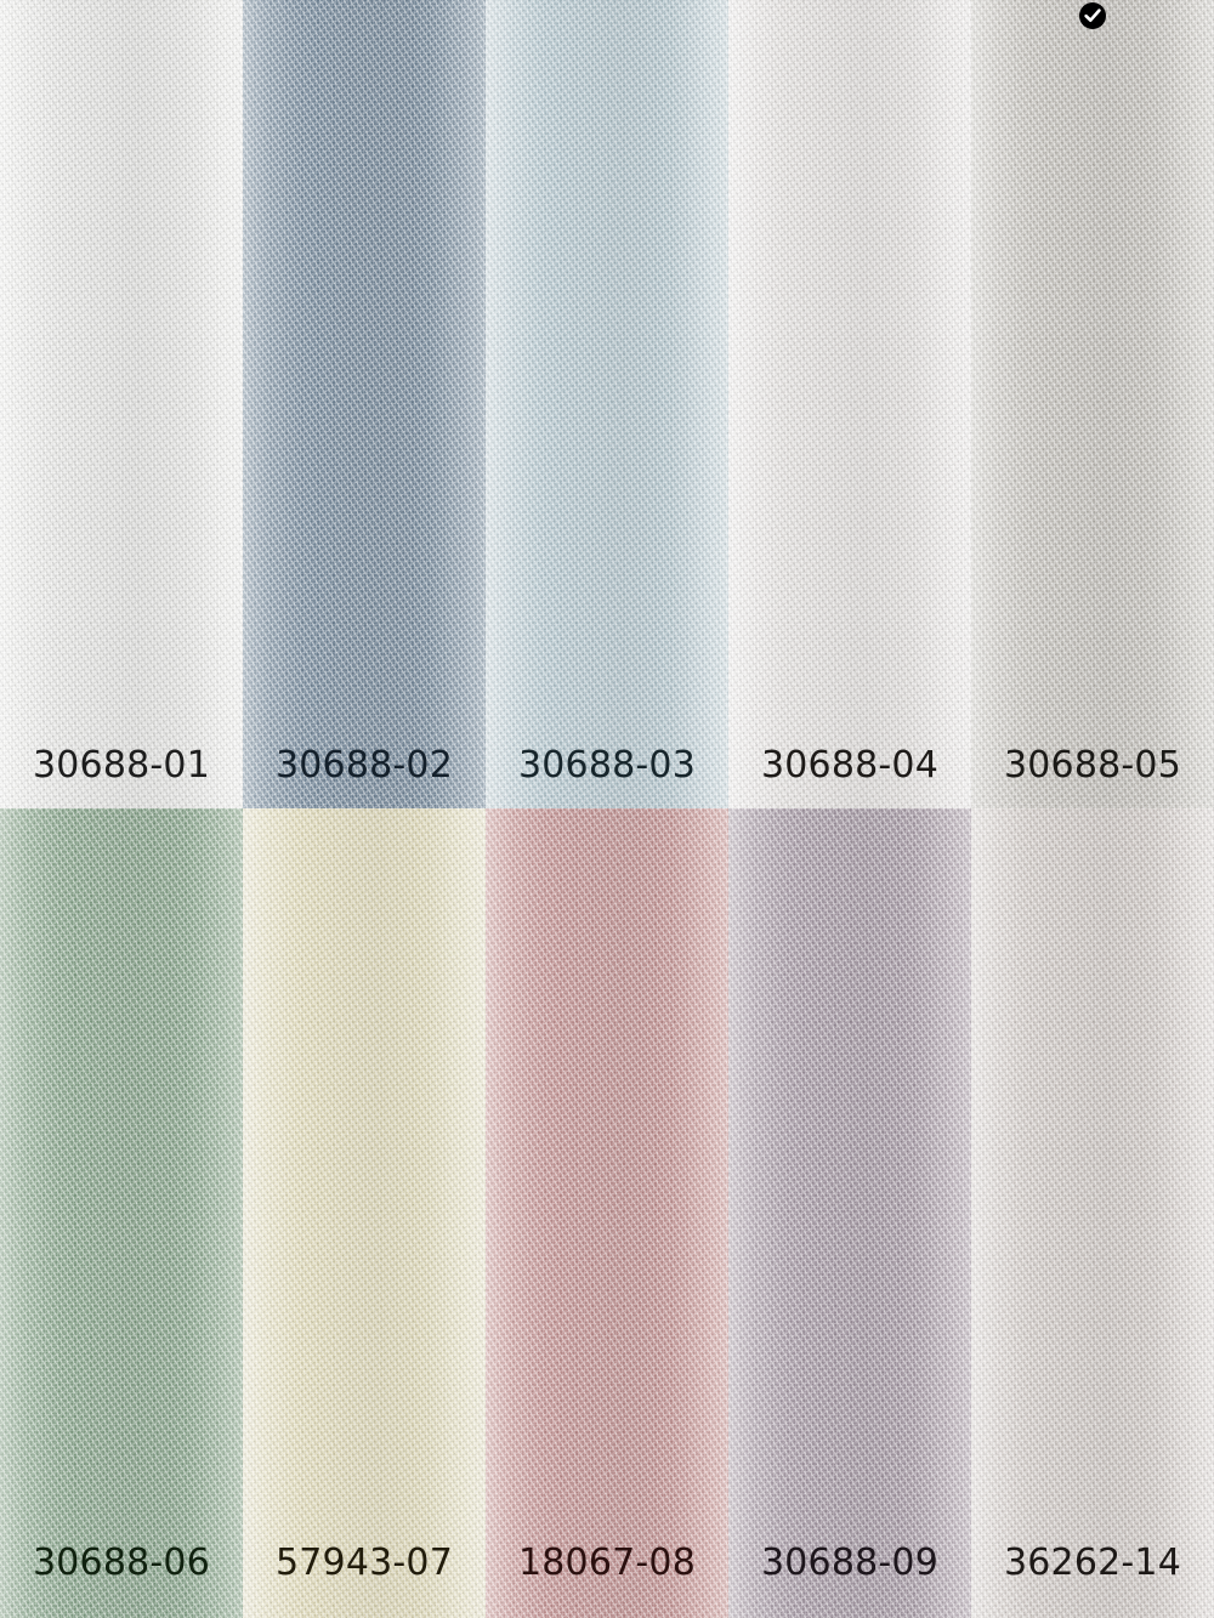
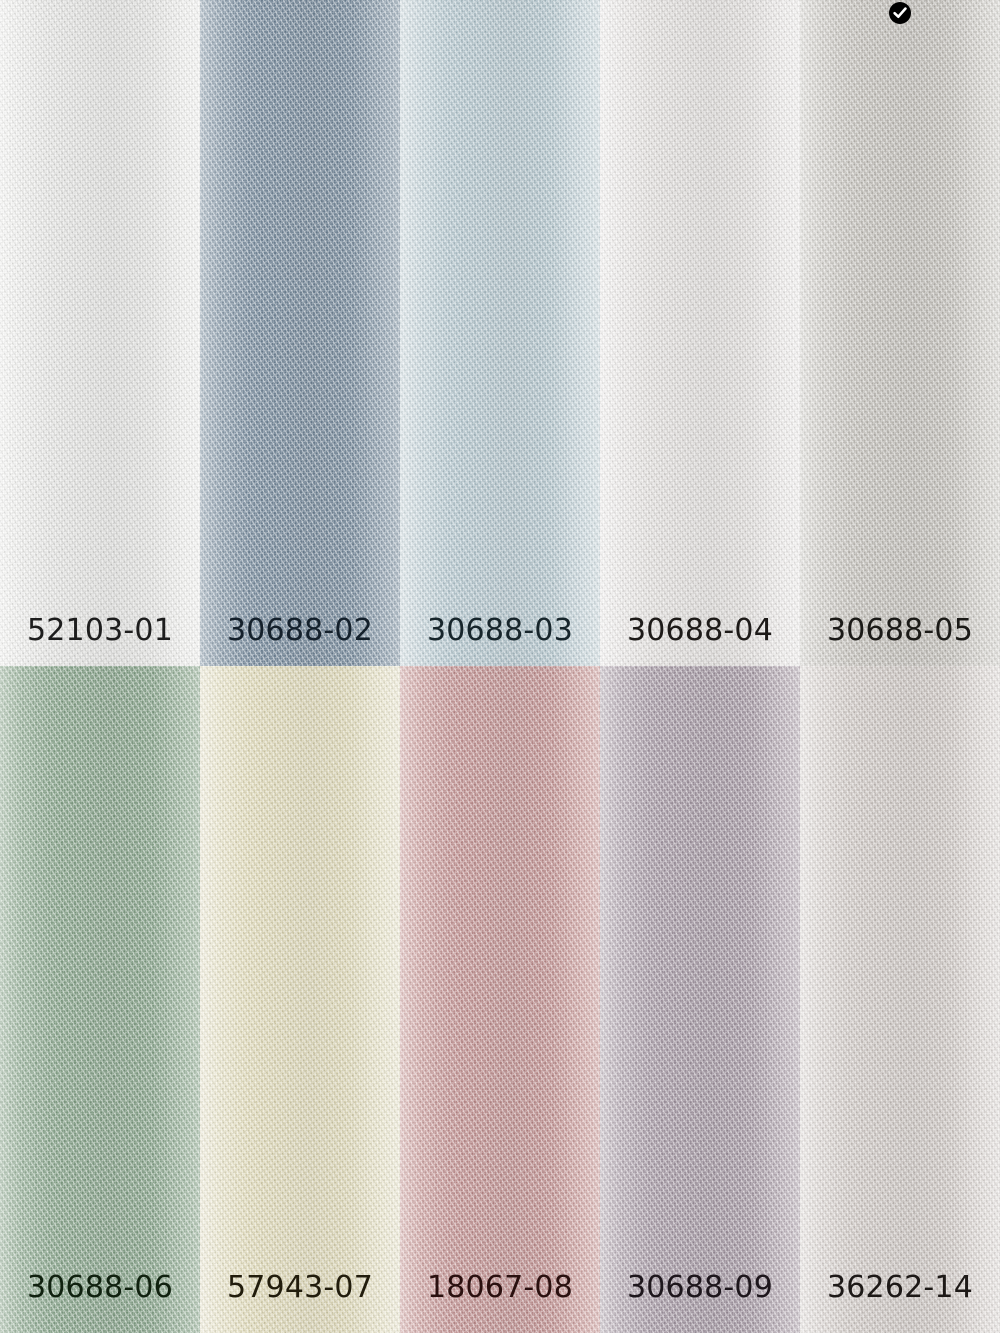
- 30688-01
+ 52103-01
  30688-02
  30688-03
  30688-04
  30688-05
  30688-06
  57943-07
  18067-08
  30688-09
  36262-14
